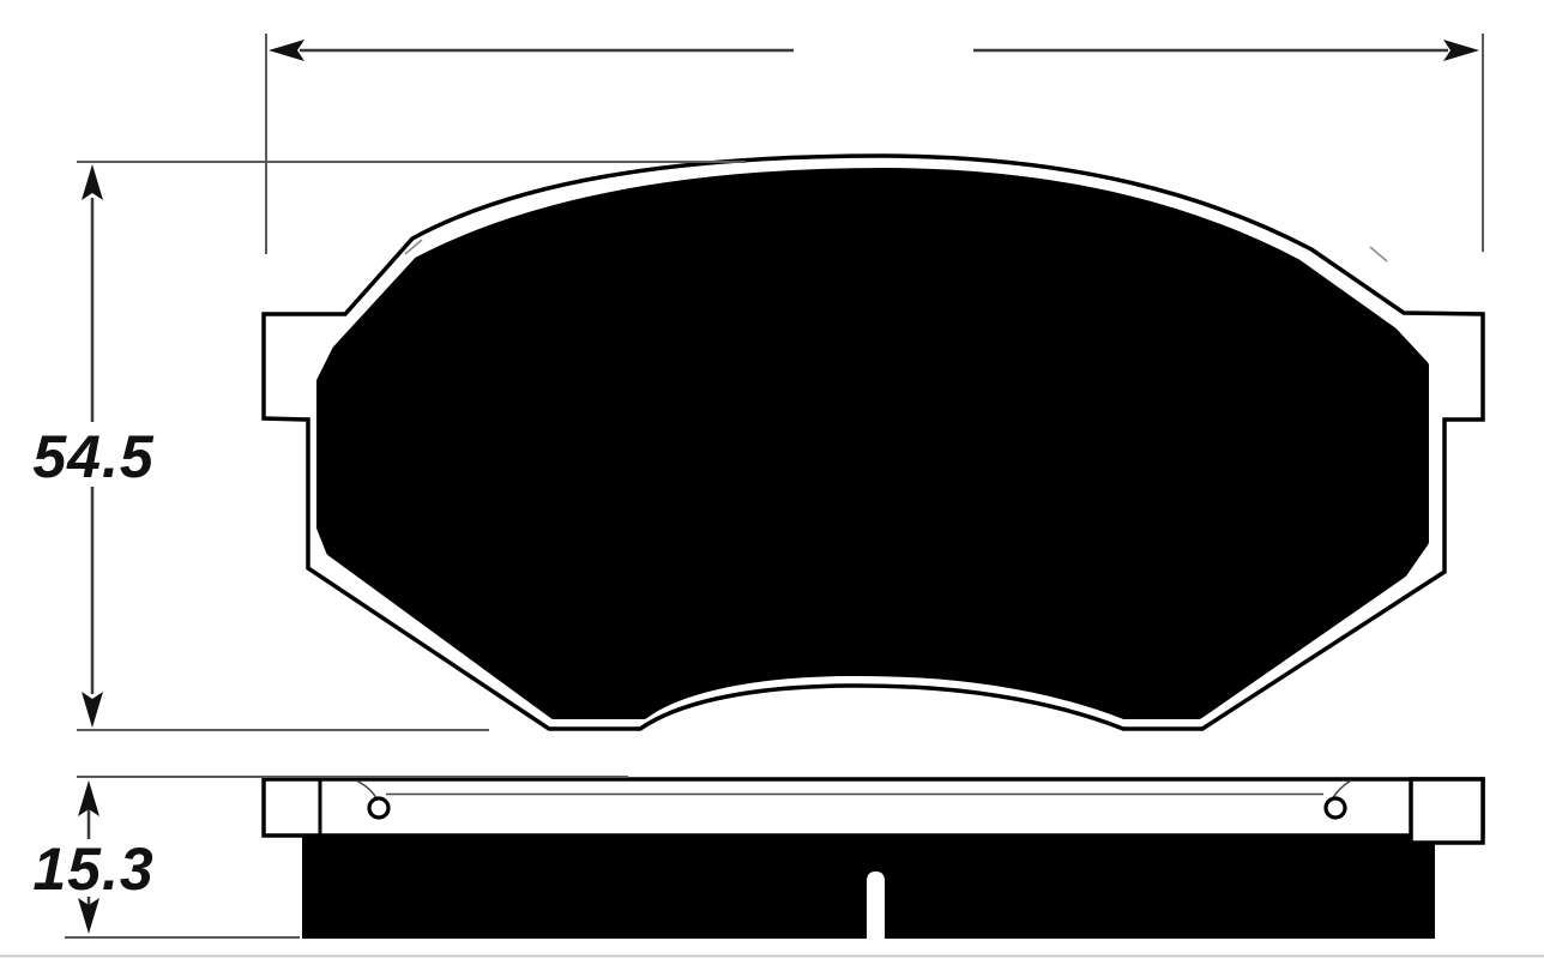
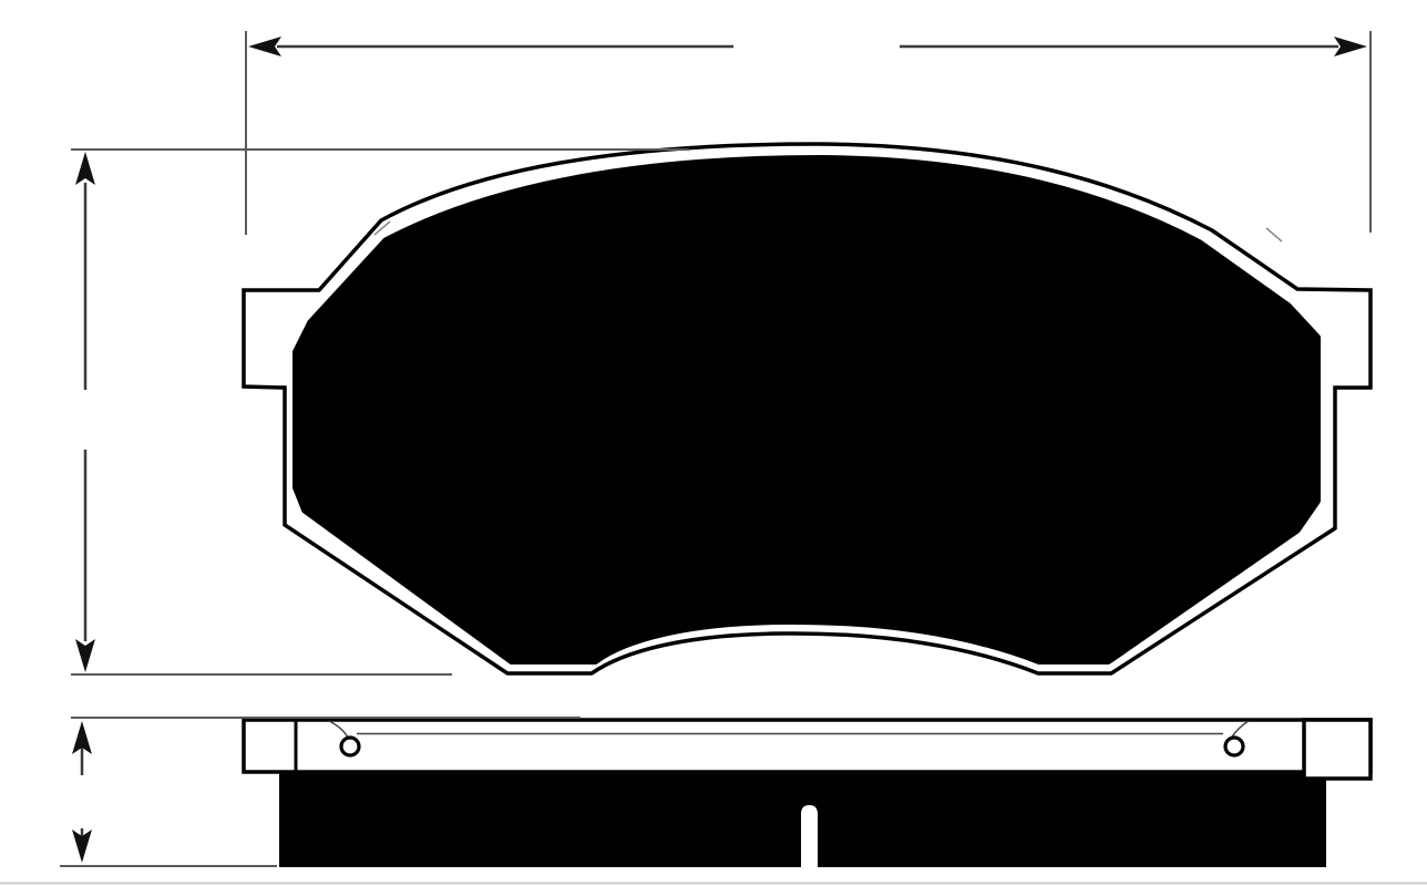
- 54.5
- 15.3
